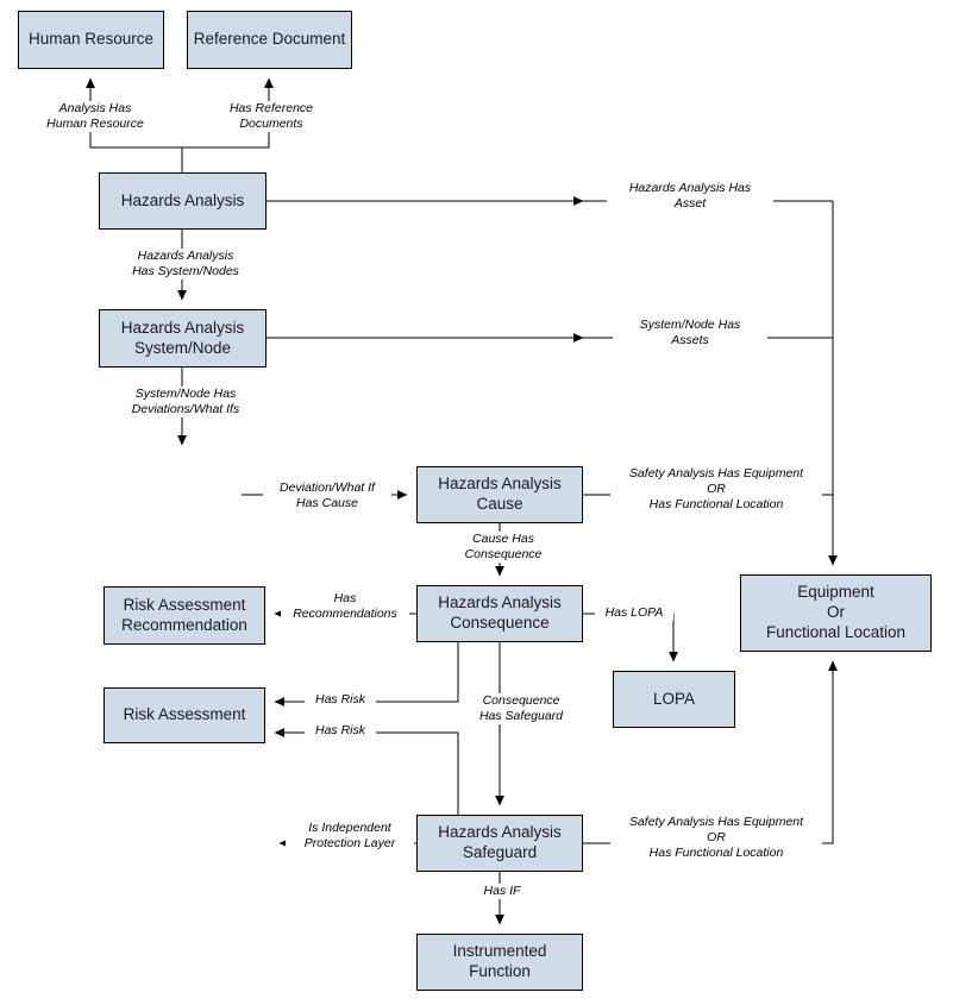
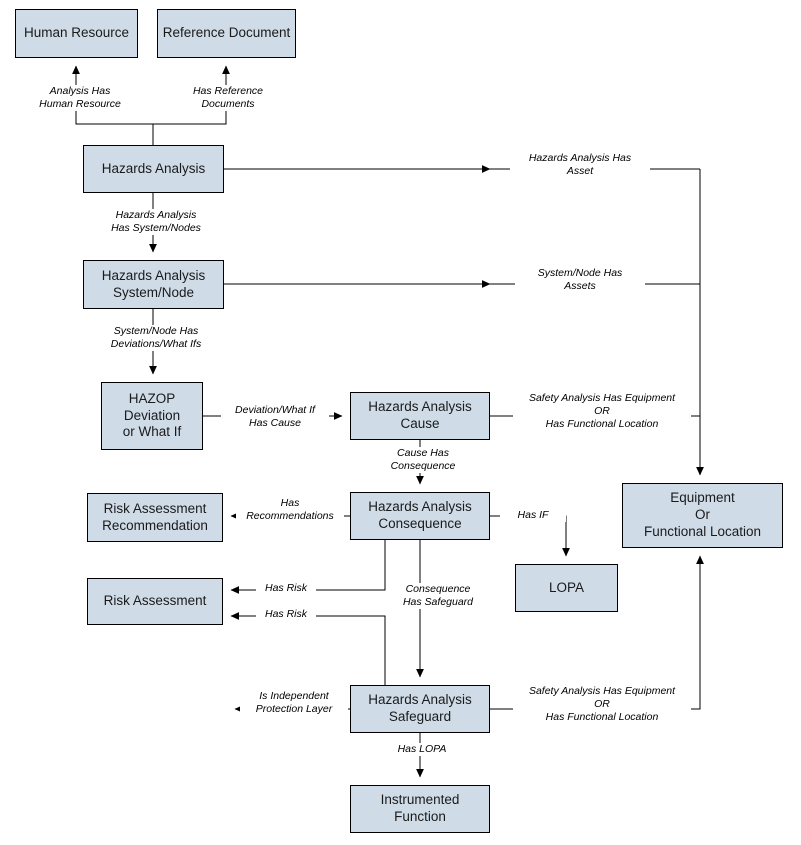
  Human Resource
  Reference Document
  Hazards Analysis
  Hazards Analysis
  System/Node
+ HAZOP
+ Deviation
+ or What If
  Hazards Analysis
  Cause
  Hazards Analysis
  Consequence
  Risk Assessment
  Recommendation
  Risk Assessment
  Hazards Analysis
  Safeguard
  Instrumented
  Function
  LOPA
  Equipment
  Or
  Functional Location
  Analysis Has
  Human Resource
  Has Reference
  Documents
  Hazards Analysis Has
  Asset
  Hazards Analysis
  Has System/Nodes
  System/Node Has
  Assets
  System/Node Has
  Deviations/What Ifs
  Deviation/What If
  Has Cause
  Safety Analysis Has Equipment
  OR
  Has Functional Location
  Cause Has
  Consequence
  Has
  Recommendations
- Has LOPA
+ Has IF
  Has Risk
  Consequence
  Has Safeguard
  Has Risk
  Is Independent
  Protection Layer
  Safety Analysis Has Equipment
  OR
  Has Functional Location
- Has IF
+ Has LOPA
